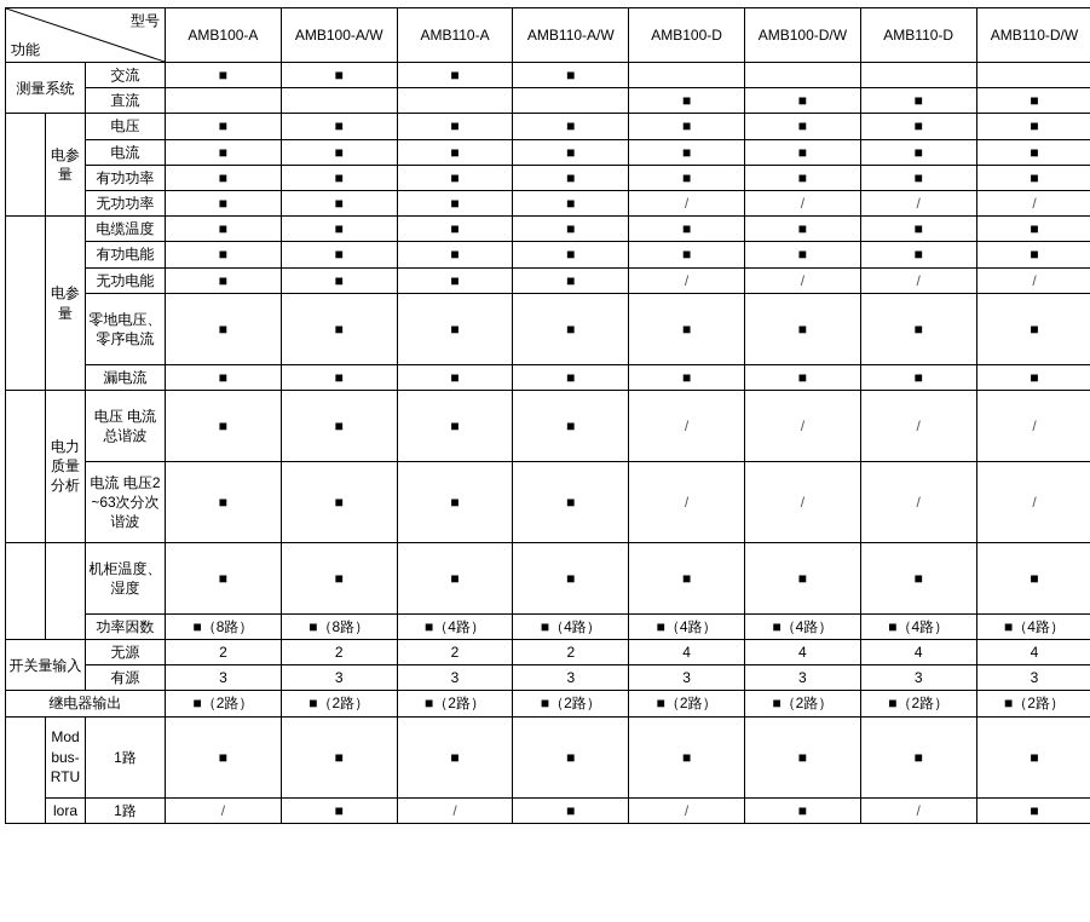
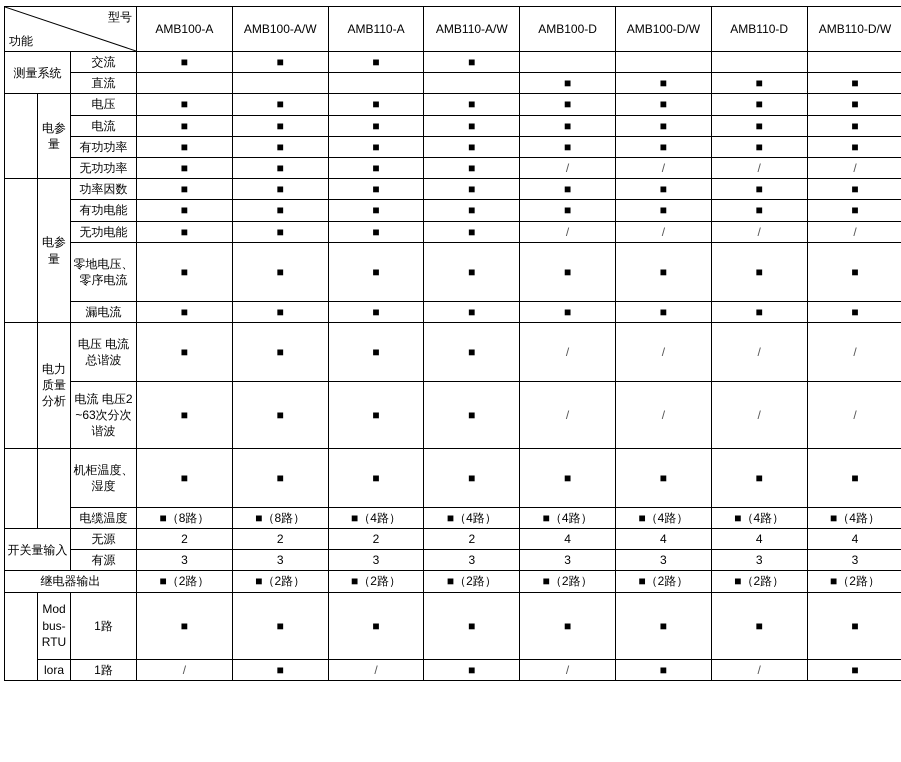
  型号 功能	AMB100-A	AMB100-A/W	AMB110-A	AMB110-A/W	AMB100-D	AMB100-D/W	AMB110-D	AMB110-D/W
  测量系统	交流	■	■	■	■
  直流					■	■	■	■
  	电参量	电压	■	■	■	■	■	■	■	■
  电流	■	■	■	■	■	■	■	■
  有功功率	■	■	■	■	■	■	■	■
  无功功率	■	■	■	■	/	/	/	/
- 	电参量	电缆温度	■	■	■	■	■	■	■	■
+ 	电参量	功率因数	■	■	■	■	■	■	■	■
  有功电能	■	■	■	■	■	■	■	■
  无功电能	■	■	■	■	/	/	/	/
  零地电压、零序电流	■	■	■	■	■	■	■	■
  漏电流	■	■	■	■	■	■	■	■
  	电力质量分析	电压 电流总谐波	■	■	■	■	/	/	/	/
  电流 电压2~63次分次谐波	■	■	■	■	/	/	/	/
  		机柜温度、湿度	■	■	■	■	■	■	■	■
- 功率因数	■（8路）	■（8路）	■（4路）	■（4路）	■（4路）	■（4路）	■（4路）	■（4路）
+ 电缆温度	■（8路）	■（8路）	■（4路）	■（4路）	■（4路）	■（4路）	■（4路）	■（4路）
  开关量输入	无源	2	2	2	2	4	4	4	4
  有源	3	3	3	3	3	3	3	3
  继电器输出	■（2路）	■（2路）	■（2路）	■（2路）	■（2路）	■（2路）	■（2路）	■（2路）
  	Modbus-RTU	1路	■	■	■	■	■	■	■	■
  lora	1路	/	■	/	■	/	■	/	■
